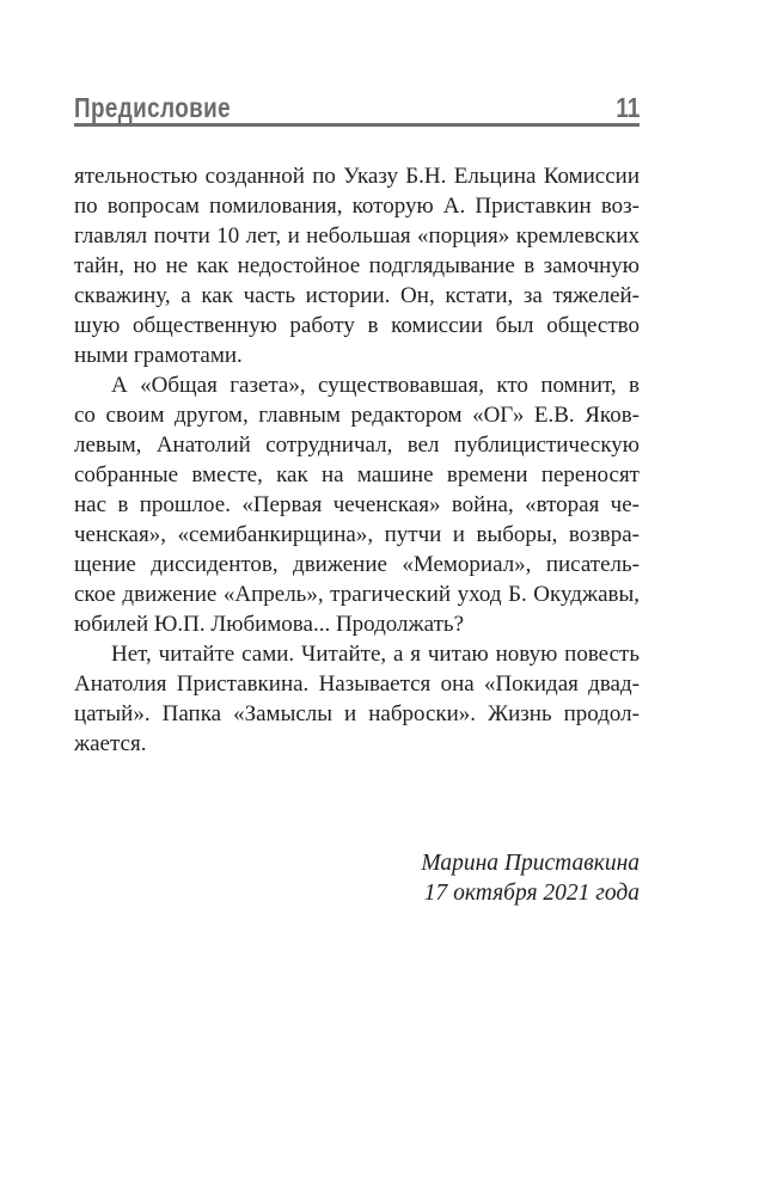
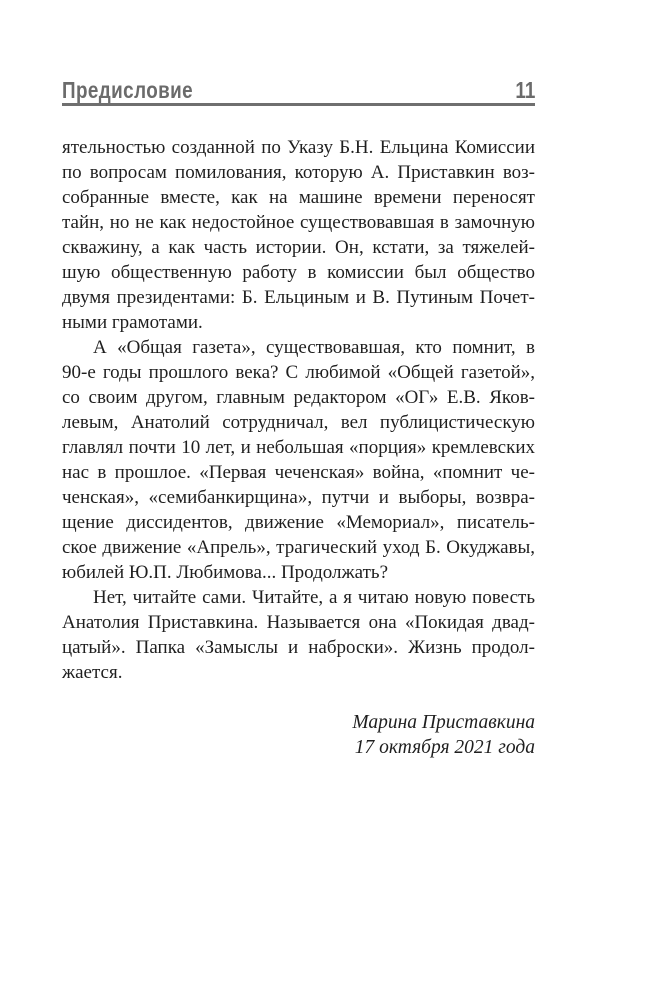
  Предисловие
  11
  ятельностью созданной по Указу Б.Н. Ельцина Комиссии
  по вопросам помилования, которую А. Приставкин воз-
- главлял почти 10 лет, и небольшая «порция» кремлевских
+ собранные вместе, как на машине времени переносят
- тайн, но не как недостойное подглядывание в замочную
+ тайн, но не как недостойное существовавшая в замочную
  скважину, а как часть истории. Он, кстати, за тяжелей-
  шую общественную работу в комиссии был общество
+ двумя президентами: Б. Ельциным и В. Путиным Почет-
  ными грамотами.
  А «Общая газета», существовавшая, кто помнит, в
+ 90-е годы прошлого века? С любимой «Общей газетой»,
  со своим другом, главным редактором «ОГ» Е.В. Яков-
  левым, Анатолий сотрудничал, вел публицистическую
- собранные вместе, как на машине времени переносят
+ главлял почти 10 лет, и небольшая «порция» кремлевских
- нас в прошлое. «Первая чеченская» война, «вторая че-
+ нас в прошлое. «Первая чеченская» война, «помнит че-
  ченская», «семибанкирщина», путчи и выборы, возвра-
  щение диссидентов, движение «Мемориал», писатель-
  ское движение «Апрель», трагический уход Б. Окуджавы,
  юбилей Ю.П. Любимова... Продолжать?
  Нет, читайте сами. Читайте, а я читаю новую повесть
  Анатолия Приставкина. Называется она «Покидая двад-
  цатый». Папка «Замыслы и наброски». Жизнь продол-
  жается.
  Марина Приставкина
  17 октября 2021 года
